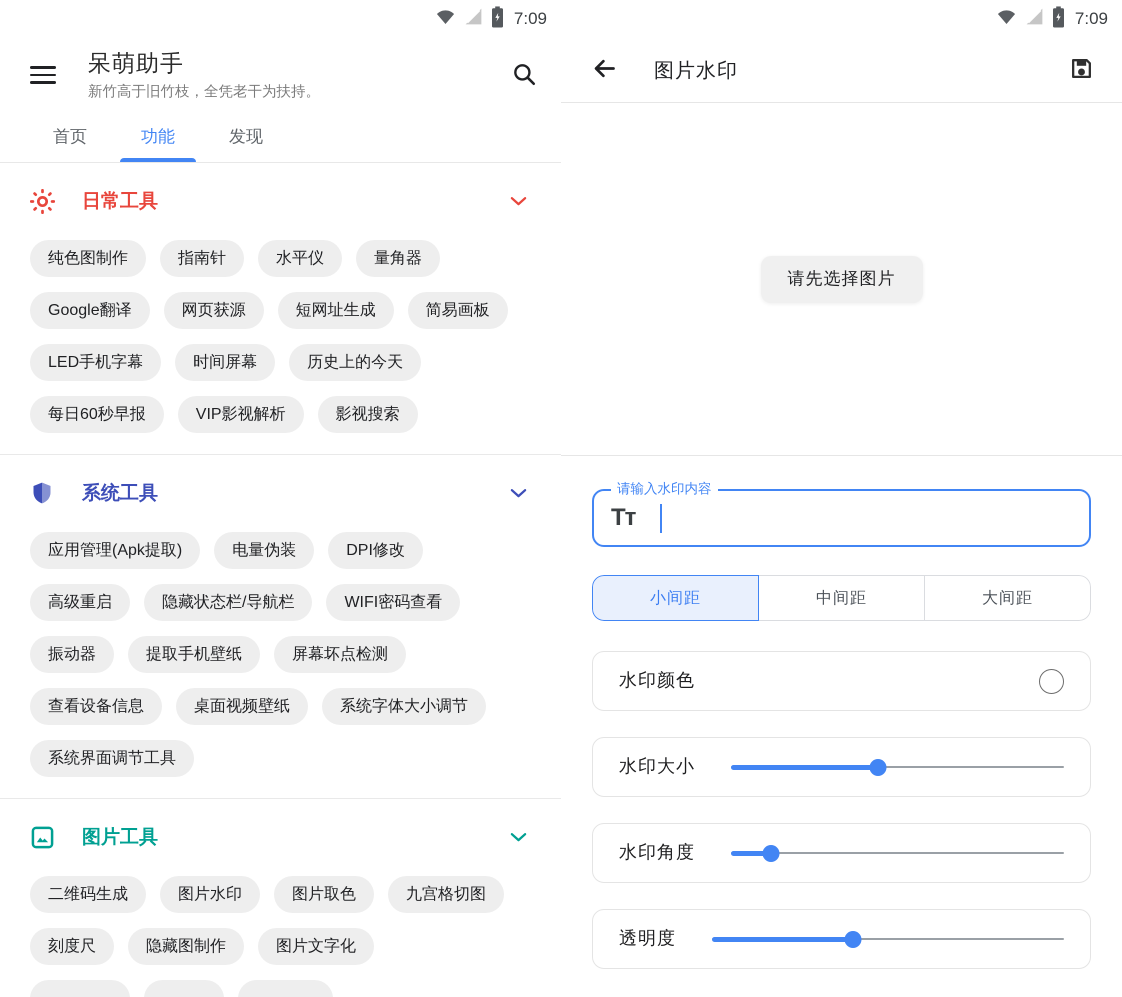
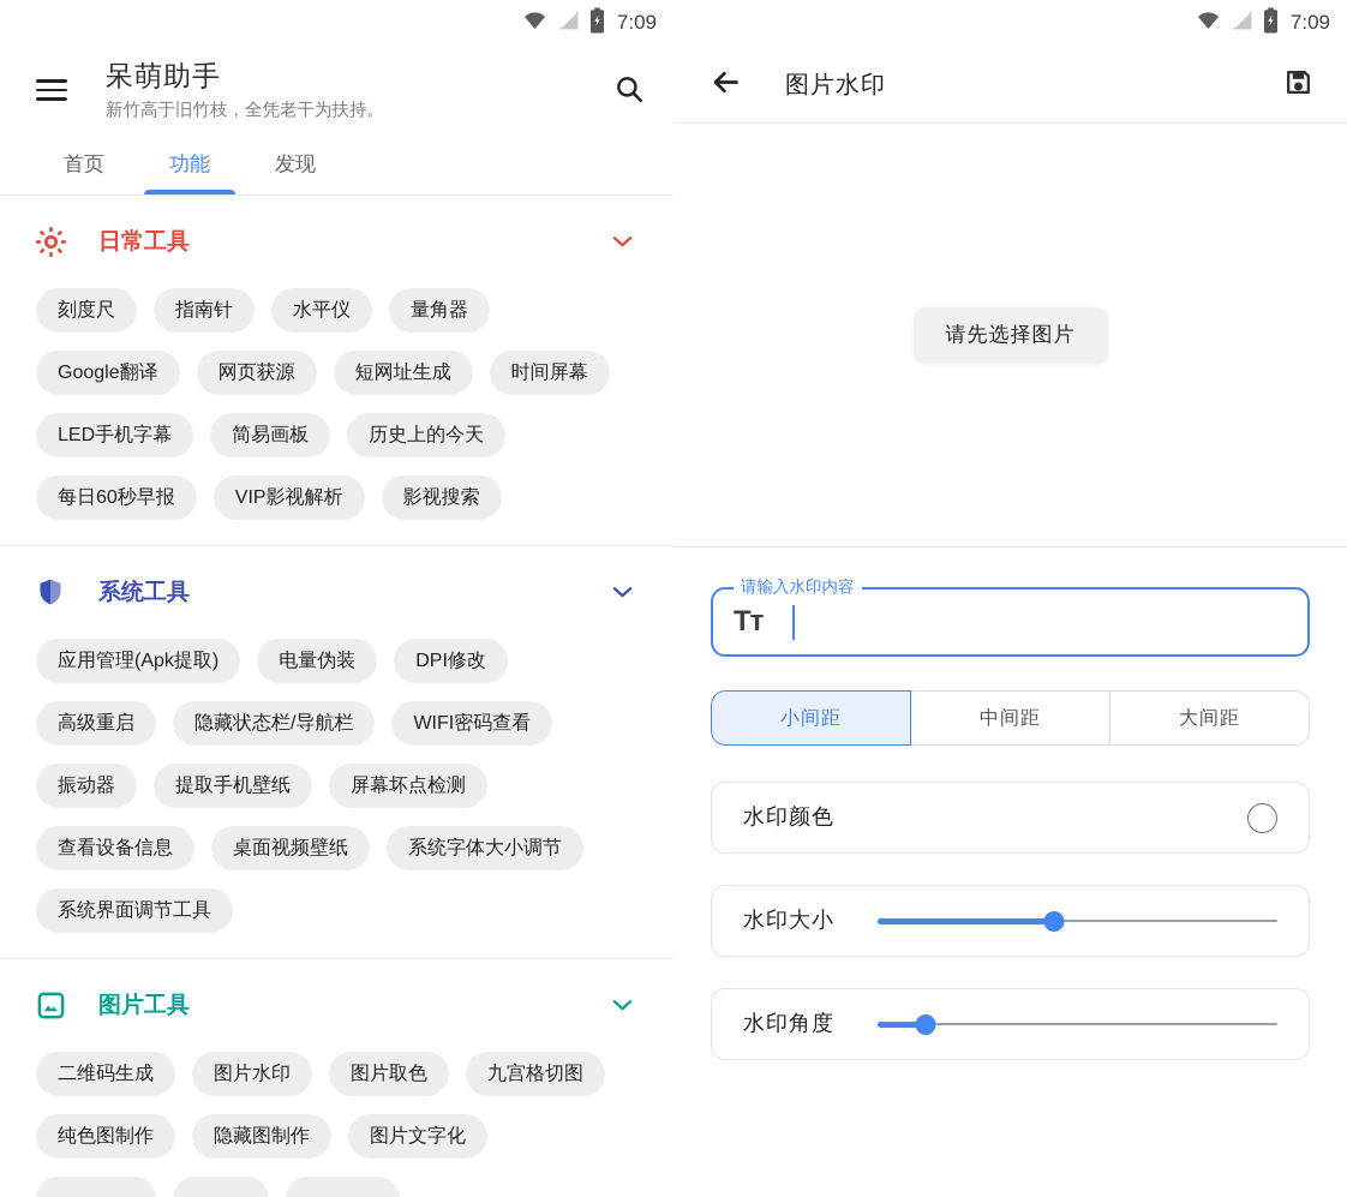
  7:09
  呆萌助手
  新竹高于旧竹枝，全凭老干为扶持。
  首页
  功能
  发现
  日常工具
- 纯色图制作
+ 刻度尺
  指南针
  水平仪
  量角器
  Google翻译
  网页获源
  短网址生成
- 简易画板
+ 时间屏幕
  LED手机字幕
- 时间屏幕
+ 简易画板
  历史上的今天
  每日60秒早报
  VIP影视解析
  影视搜索
  系统工具
  应用管理(Apk提取)
  电量伪装
  DPI修改
  高级重启
  隐藏状态栏/导航栏
  WIFI密码查看
  振动器
  提取手机壁纸
  屏幕坏点检测
  查看设备信息
  桌面视频壁纸
  系统字体大小调节
  系统界面调节工具
  图片工具
  二维码生成
  图片水印
  图片取色
  九宫格切图
- 刻度尺
+ 纯色图制作
  隐藏图制作
  图片文字化
  7:09
  图片水印
  请先选择图片
  请输入水印内容
  Tт
  小间距
  中间距
  大间距
  水印颜色
  水印大小
  水印角度
- 透明度
